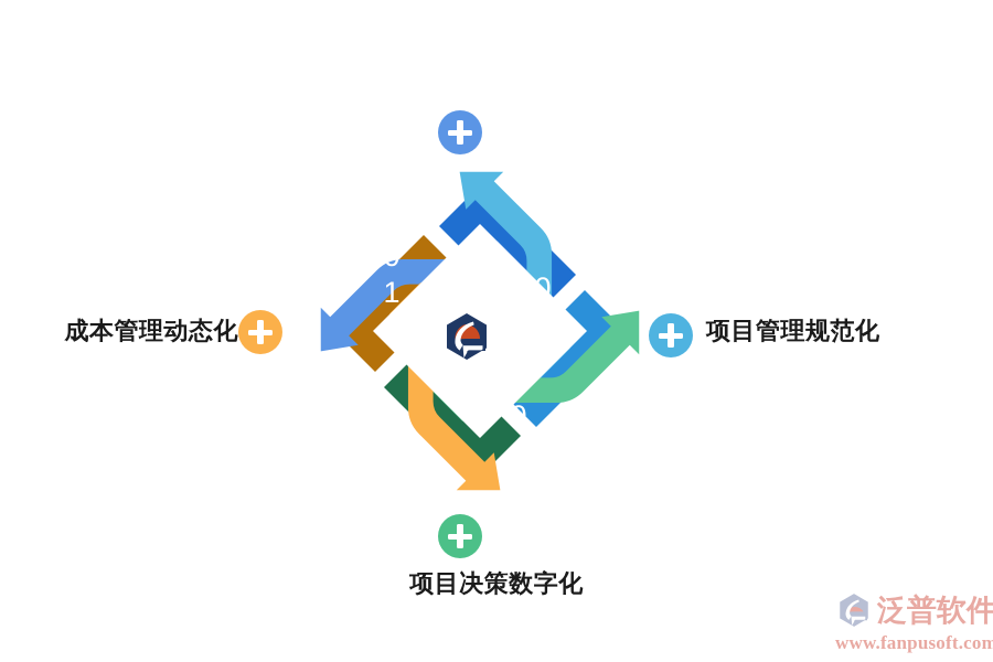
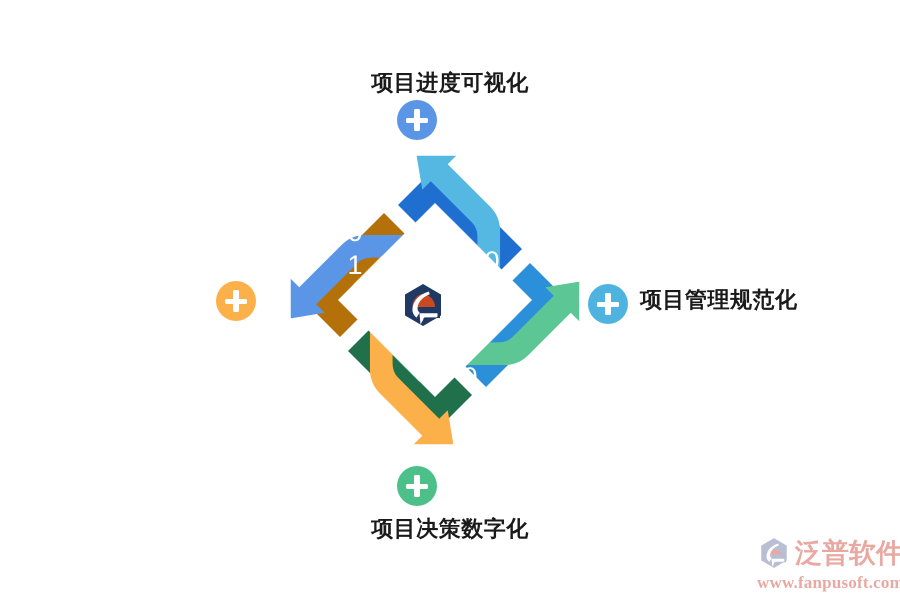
+ 项目进度可视化
  项目管理规范化
  项目决策数字化
- 成本管理动态化
  0
  1
  0
  3
  泛普软件
  www.fanpusoft.com
